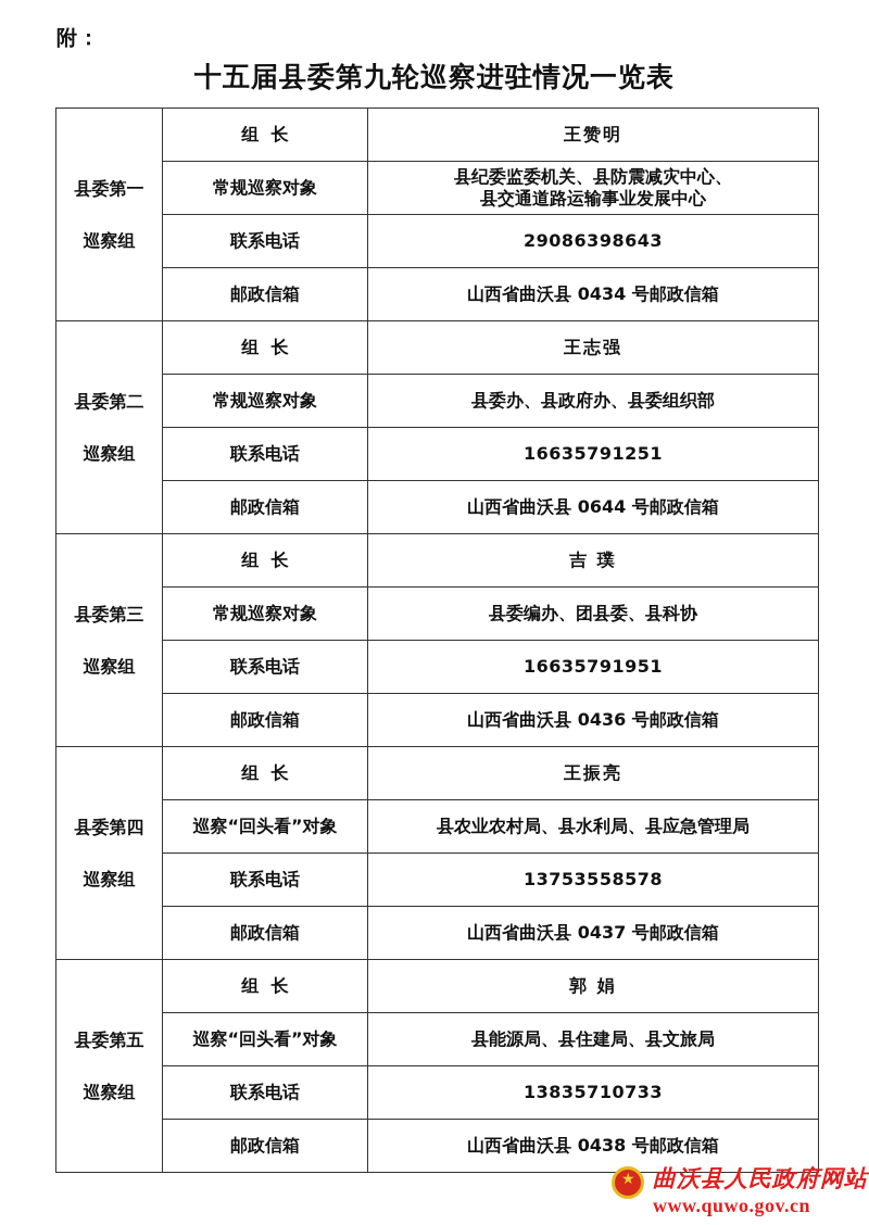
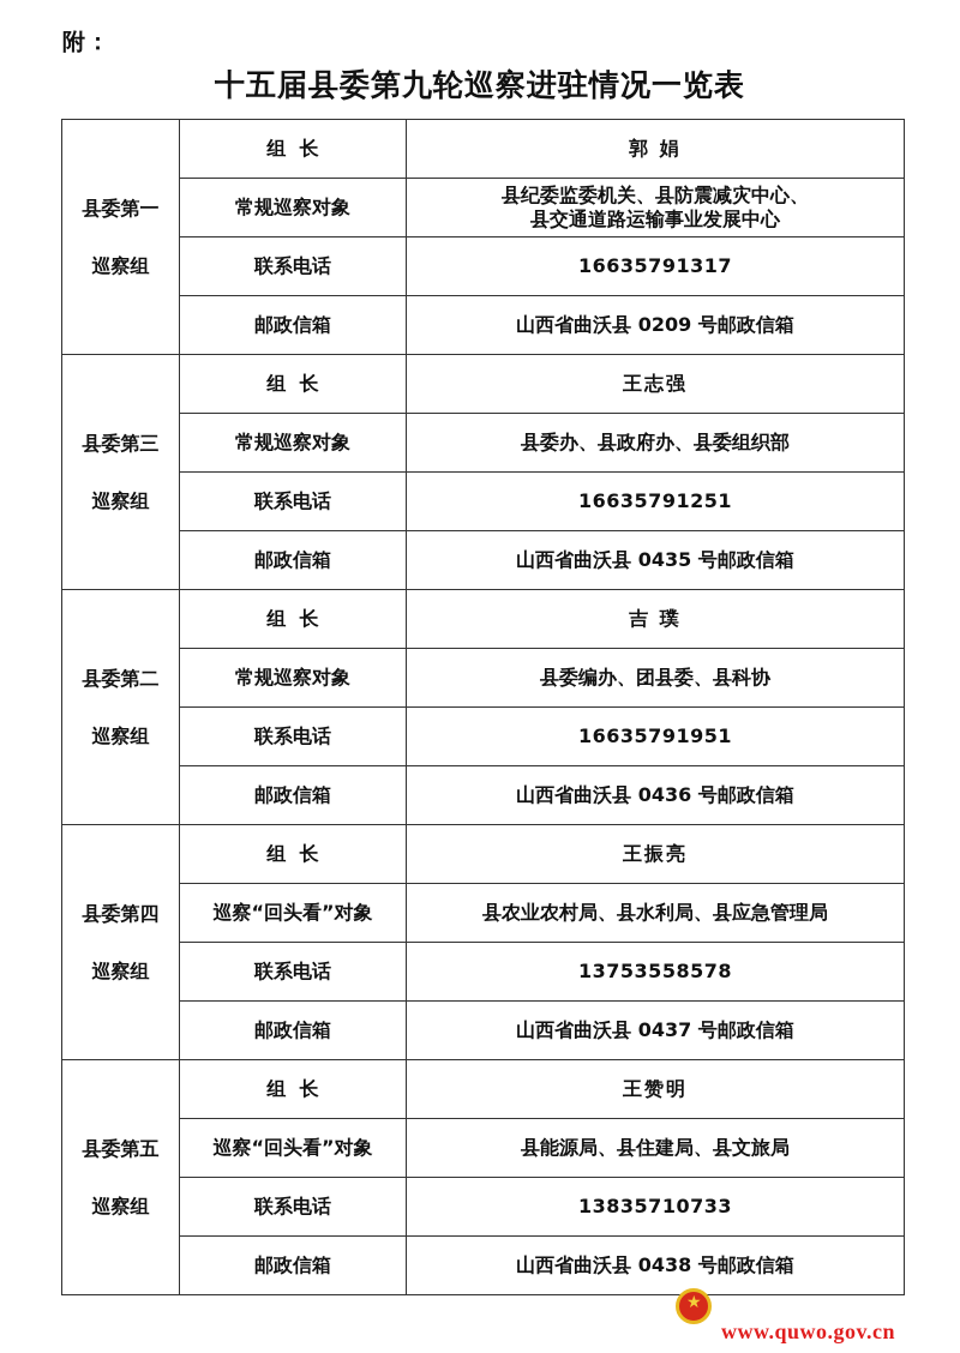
  附：
  十五届县委第九轮巡察进驻情况一览表
- 县委第一 巡察组	组 长	王赞明
+ 县委第一 巡察组	组 长	郭 娟
  常规巡察对象	县纪委监委机关、县防震减灾中心、 县交通道路运输事业发展中心
- 联系电话	29086398643
+ 联系电话	16635791317
- 邮政信箱	山西省曲沃县 0434 号邮政信箱
+ 邮政信箱	山西省曲沃县 0209 号邮政信箱
- 县委第二 巡察组	组 长	王志强
+ 县委第三 巡察组	组 长	王志强
  常规巡察对象	县委办、县政府办、县委组织部
  联系电话	16635791251
- 邮政信箱	山西省曲沃县 0644 号邮政信箱
+ 邮政信箱	山西省曲沃县 0435 号邮政信箱
- 县委第三 巡察组	组 长	吉 璞
+ 县委第二 巡察组	组 长	吉 璞
  常规巡察对象	县委编办、团县委、县科协
  联系电话	16635791951
  邮政信箱	山西省曲沃县 0436 号邮政信箱
  县委第四 巡察组	组 长	王振亮
  巡察“回头看”对象	县农业农村局、县水利局、县应急管理局
  联系电话	13753558578
  邮政信箱	山西省曲沃县 0437 号邮政信箱
- 县委第五 巡察组	组 长	郭 娟
+ 县委第五 巡察组	组 长	王赞明
  巡察“回头看”对象	县能源局、县住建局、县文旅局
  联系电话	13835710733
  邮政信箱	山西省曲沃县 0438 号邮政信箱
- 曲沃县人民政府网站
  www.quwo.gov.cn
